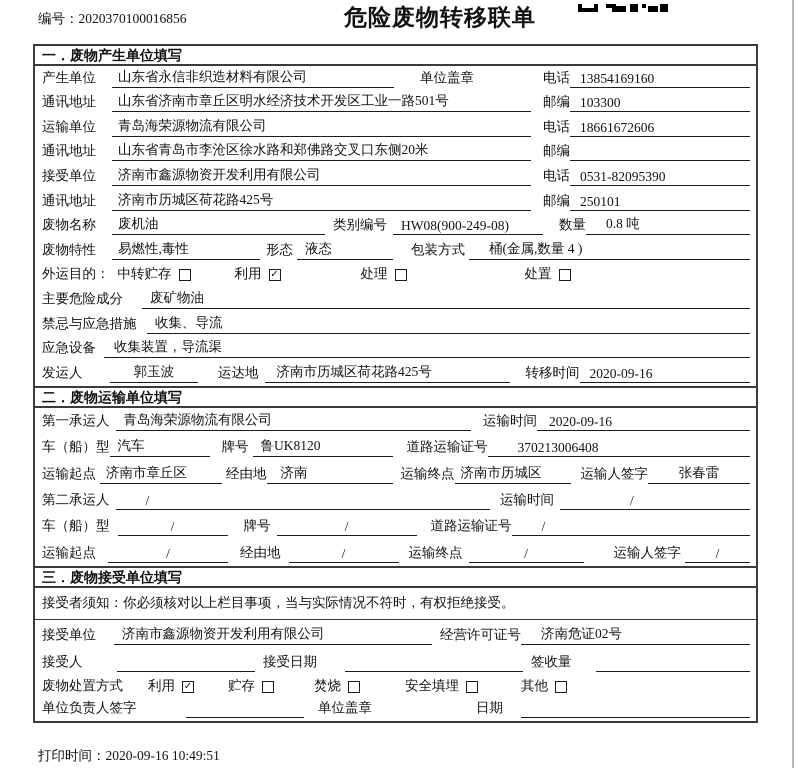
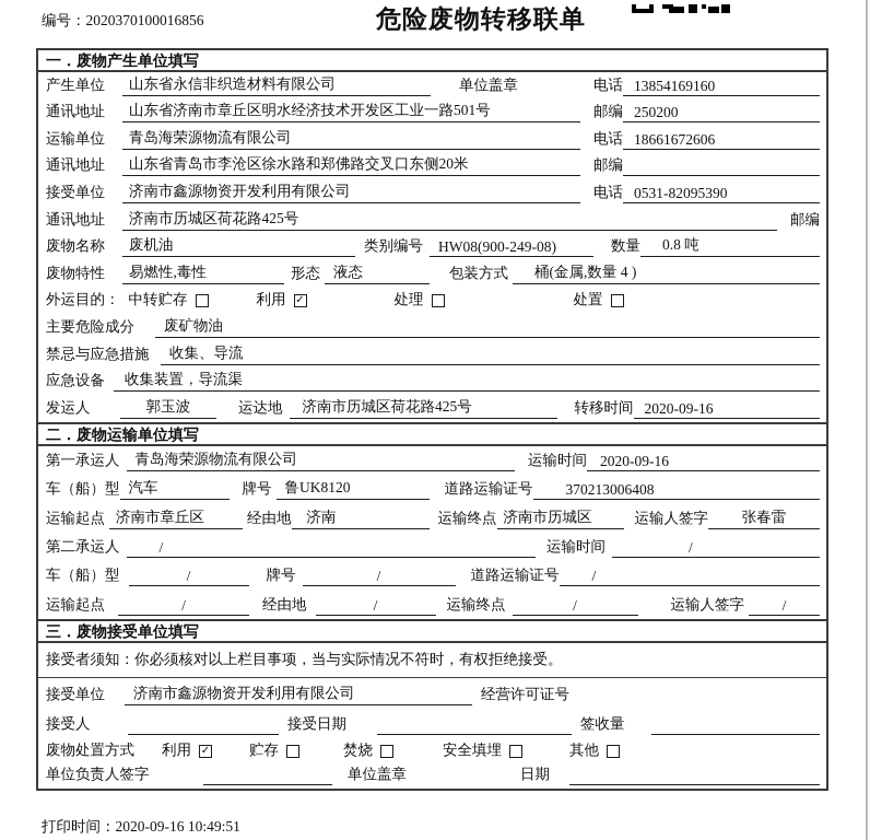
  编号：2020370100016856
  危险废物转移联单
  一．废物产生单位填写
  产生单位
  山东省永信非织造材料有限公司
  单位盖章
  电话
  13854169160
  通讯地址
  山东省济南市章丘区明水经济技术开发区工业一路501号
  邮编
- 103300
+ 250200
  运输单位
  青岛海荣源物流有限公司
  电话
  18661672606
  通讯地址
  山东省青岛市李沧区徐水路和郑佛路交叉口东侧20米
  邮编
  接受单位
  济南市鑫源物资开发利用有限公司
  电话
  0531-82095390
  通讯地址
  济南市历城区荷花路425号
  邮编
- 250101
  废物名称
  废机油
  类别编号
  HW08(900-249-08)
  数量
  0.8 吨
  废物特性
  易燃性,毒性
  形态
  液态
  包装方式
  桶(金属,数量 4 )
  外运目的：
  中转贮存
  利用
  ✓
  处理
  处置
  主要危险成分
  废矿物油
  禁忌与应急措施
  收集、导流
  应急设备
  收集装置，导流渠
  发运人
  郭玉波
  运达地
  济南市历城区荷花路425号
  转移时间
  2020-09-16
  二．废物运输单位填写
  第一承运人
  青岛海荣源物流有限公司
  运输时间
  2020-09-16
  车（船）型
  汽车
  牌号
  鲁UK8120
  道路运输证号
  370213006408
  运输起点
  济南市章丘区
  经由地
  济南
  运输终点
  济南市历城区
  运输人签字
  张春雷
  第二承运人
  /
  运输时间
  /
  车（船）型
  /
  牌号
  /
  道路运输证号
  /
  运输起点
  /
  经由地
  /
  运输终点
  /
  运输人签字
  /
  三．废物接受单位填写
  接受者须知：你必须核对以上栏目事项，当与实际情况不符时，有权拒绝接受。
  接受单位
  济南市鑫源物资开发利用有限公司
  经营许可证号
- 济南危证02号
  接受人
  接受日期
  签收量
  废物处置方式
  利用
  ✓
  贮存
  焚烧
  安全填埋
  其他
  单位负责人签字
  单位盖章
  日期
  打印时间：2020-09-16 10:49:51
